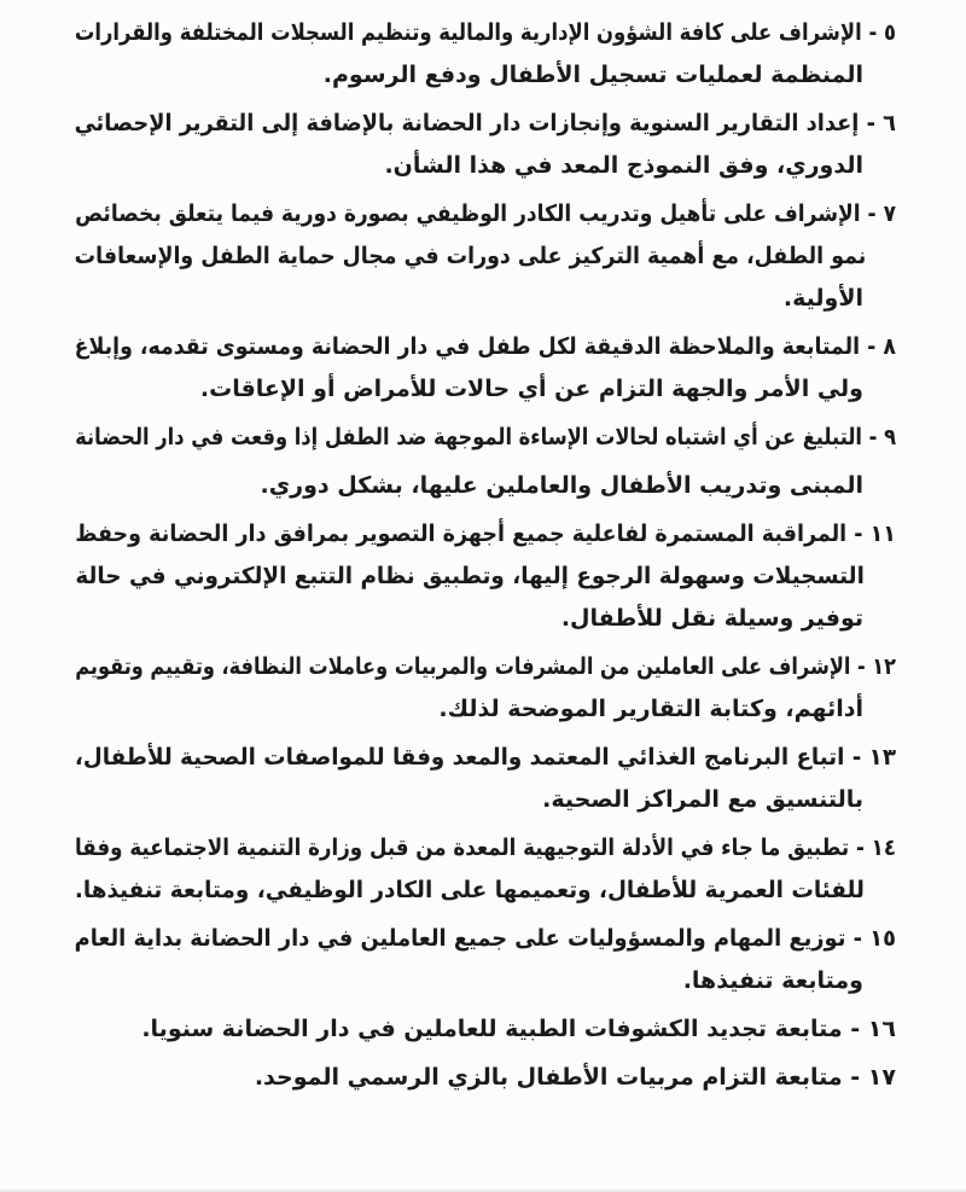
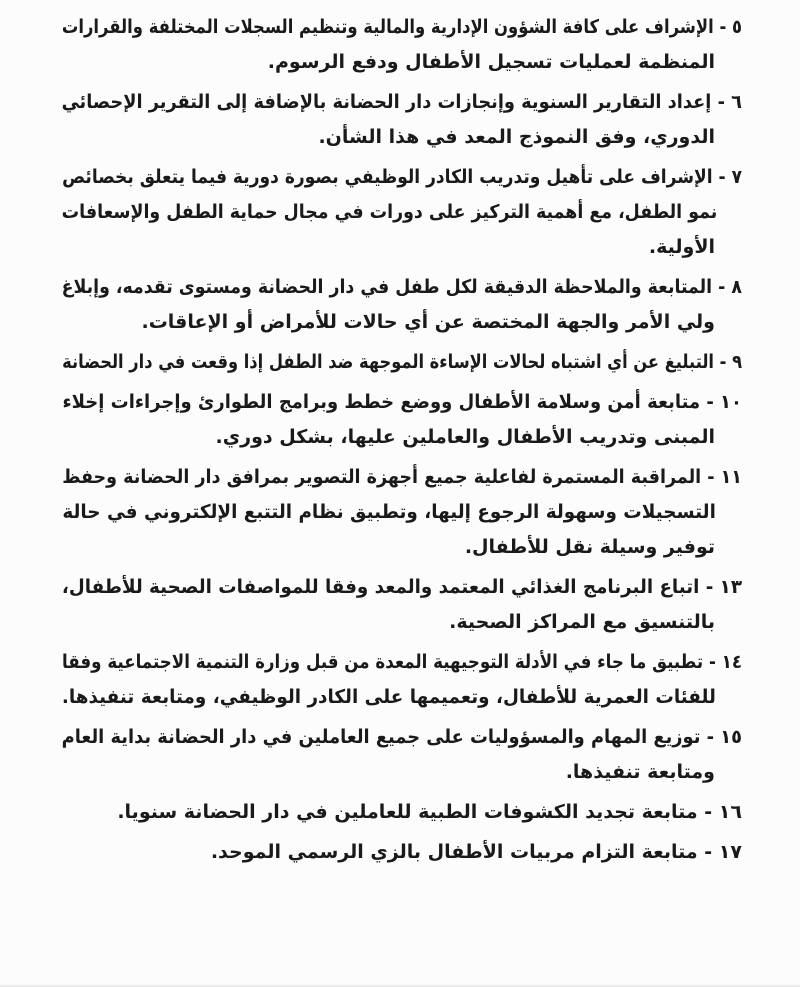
  ٥ - الإشراف على كافة الشؤون الإدارية والمالية وتنظيم السجلات المختلفة والقرارات
  المنظمة لعمليات تسجيل الأطفال ودفع الرسوم.
  ٦ - إعداد التقارير السنوية وإنجازات دار الحضانة بالإضافة إلى التقرير الإحصائي
  الدوري، وفق النموذج المعد في هذا الشأن.
  ٧ - الإشراف على تأهيل وتدريب الكادر الوظيفي بصورة دورية فيما يتعلق بخصائص
  نمو الطفل، مع أهمية التركيز على دورات في مجال حماية الطفل والإسعافات
  الأولية.
  ٨ - المتابعة والملاحظة الدقيقة لكل طفل في دار الحضانة ومستوى تقدمه، وإبلاغ
- ولي الأمر والجهة التزام عن أي حالات للأمراض أو الإعاقات.
+ ولي الأمر والجهة المختصة عن أي حالات للأمراض أو الإعاقات.
  ٩ - التبليغ عن أي اشتباه لحالات الإساءة الموجهة ضد الطفل إذا وقعت في دار الحضانة
+ ١٠ - متابعة أمن وسلامة الأطفال ووضع خطط وبرامج الطوارئ وإجراءات إخلاء
  المبنى وتدريب الأطفال والعاملين عليها، بشكل دوري.
  ١١ - المراقبة المستمرة لفاعلية جميع أجهزة التصوير بمرافق دار الحضانة وحفظ
  التسجيلات وسهولة الرجوع إليها، وتطبيق نظام التتبع الإلكتروني في حالة
  توفير وسيلة نقل للأطفال.
- ١٢ - الإشراف على العاملين من المشرفات والمربيات وعاملات النظافة، وتقييم وتقويم
- أدائهم، وكتابة التقارير الموضحة لذلك.
  ١٣ - اتباع البرنامج الغذائي المعتمد والمعد وفقا للمواصفات الصحية للأطفال،
  بالتنسيق مع المراكز الصحية.
  ١٤ - تطبيق ما جاء في الأدلة التوجيهية المعدة من قبل وزارة التنمية الاجتماعية وفقا
  للفئات العمرية للأطفال، وتعميمها على الكادر الوظيفي، ومتابعة تنفيذها.
  ١٥ - توزيع المهام والمسؤوليات على جميع العاملين في دار الحضانة بداية العام
  ومتابعة تنفيذها.
  ١٦ - متابعة تجديد الكشوفات الطبية للعاملين في دار الحضانة سنويا.
  ١٧ - متابعة التزام مربيات الأطفال بالزي الرسمي الموحد.
